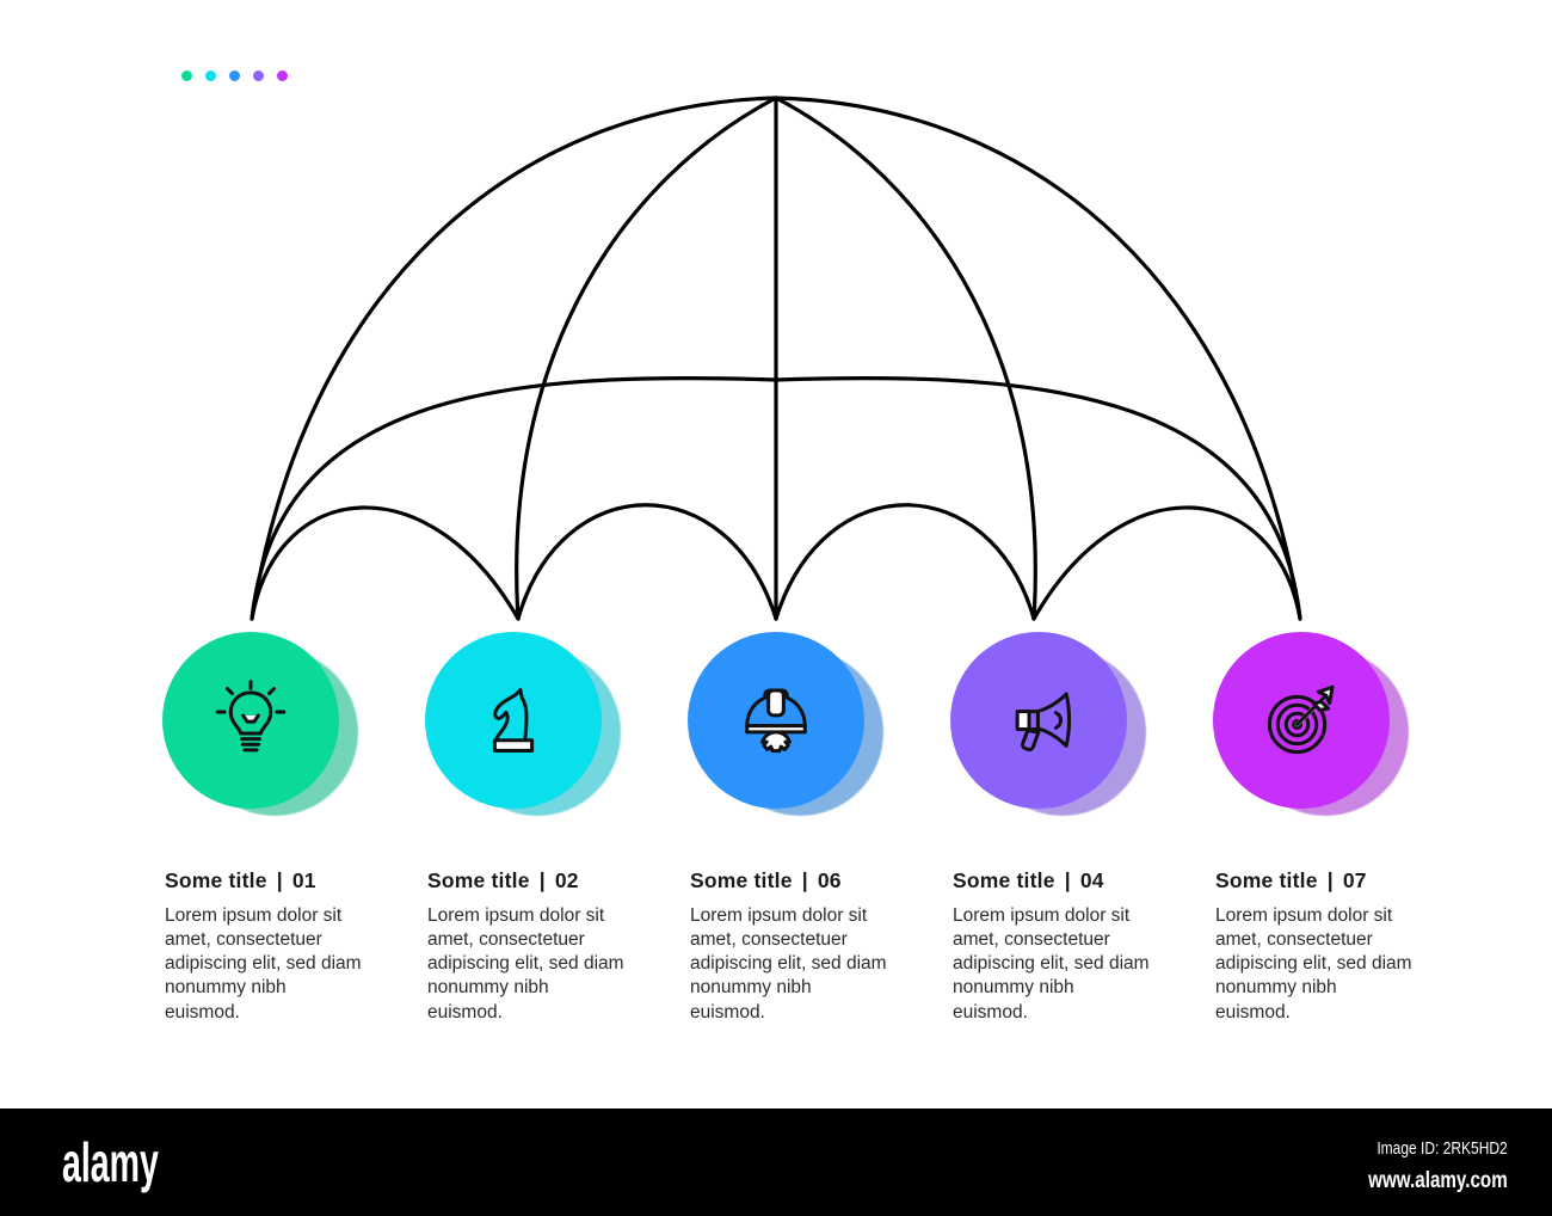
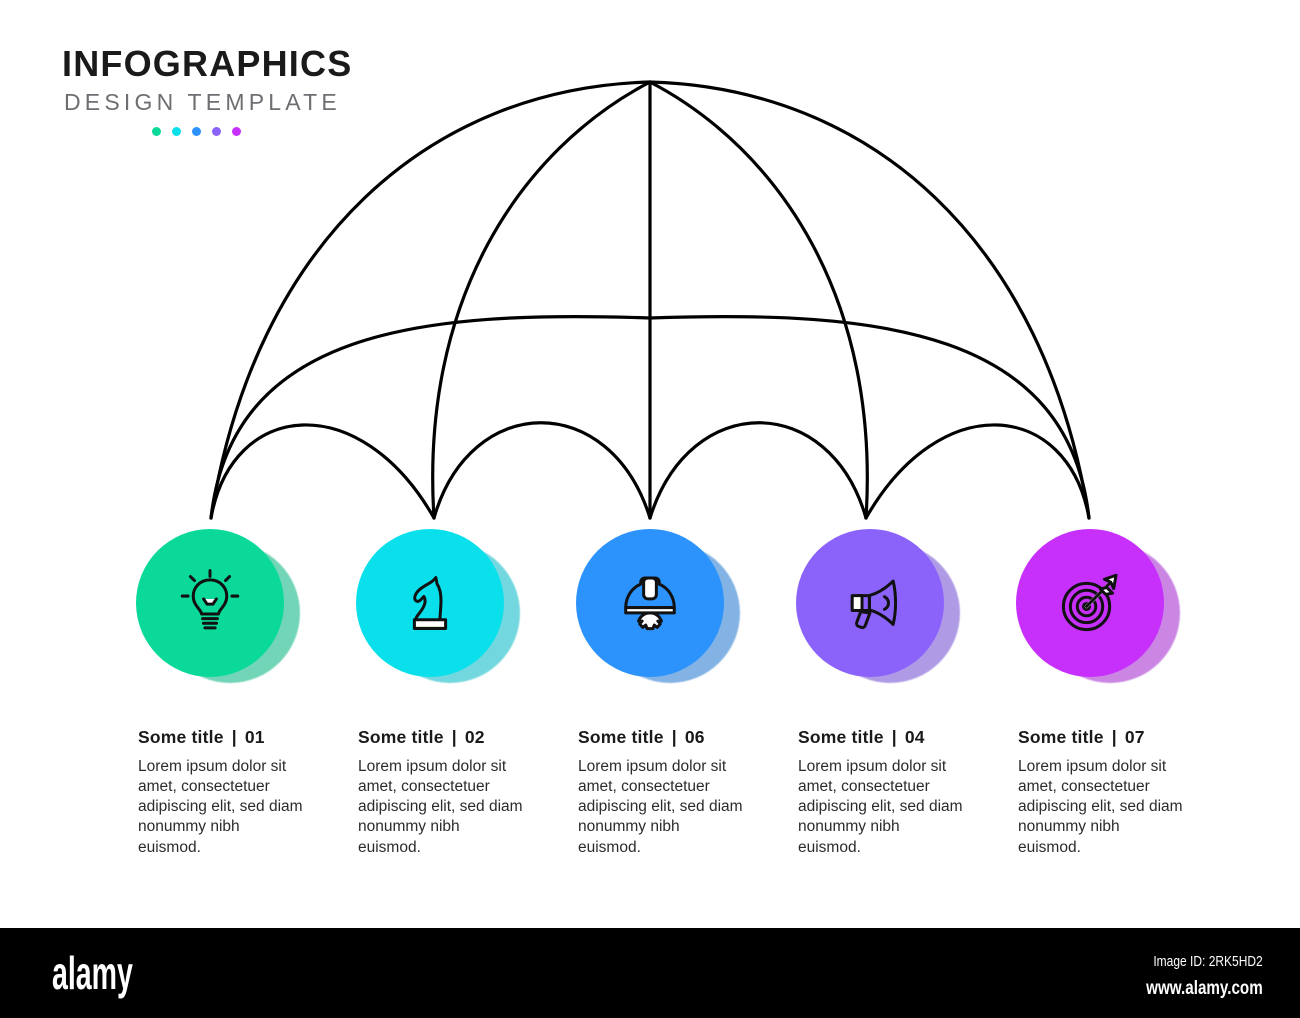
+ INFOGRAPHICS
+ DESIGN TEMPLATE
  Some title | 01
  Lorem ipsum dolor sit amet, consectetuer adipiscing elit, sed diam nonummy nibh euismod.
  Some title | 02
  Lorem ipsum dolor sit amet, consectetuer adipiscing elit, sed diam nonummy nibh euismod.
  Some title | 06
  Lorem ipsum dolor sit amet, consectetuer adipiscing elit, sed diam nonummy nibh euismod.
  Some title | 04
  Lorem ipsum dolor sit amet, consectetuer adipiscing elit, sed diam nonummy nibh euismod.
  Some title | 07
  Lorem ipsum dolor sit amet, consectetuer adipiscing elit, sed diam nonummy nibh euismod.
  alamy
  Image ID: 2RK5HD2
  www.alamy.com
